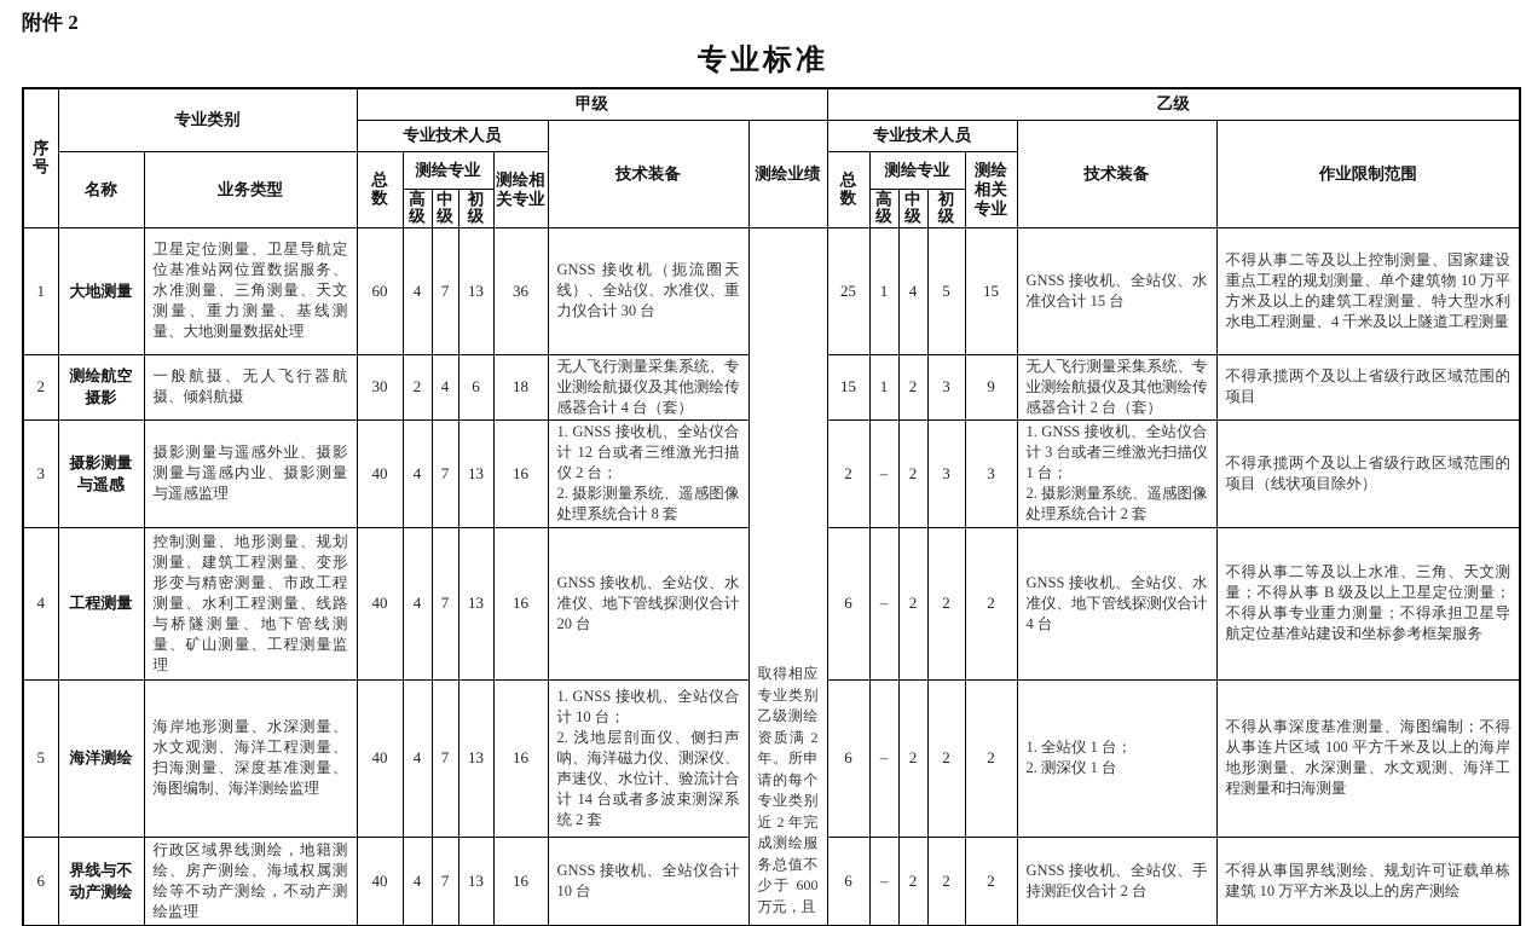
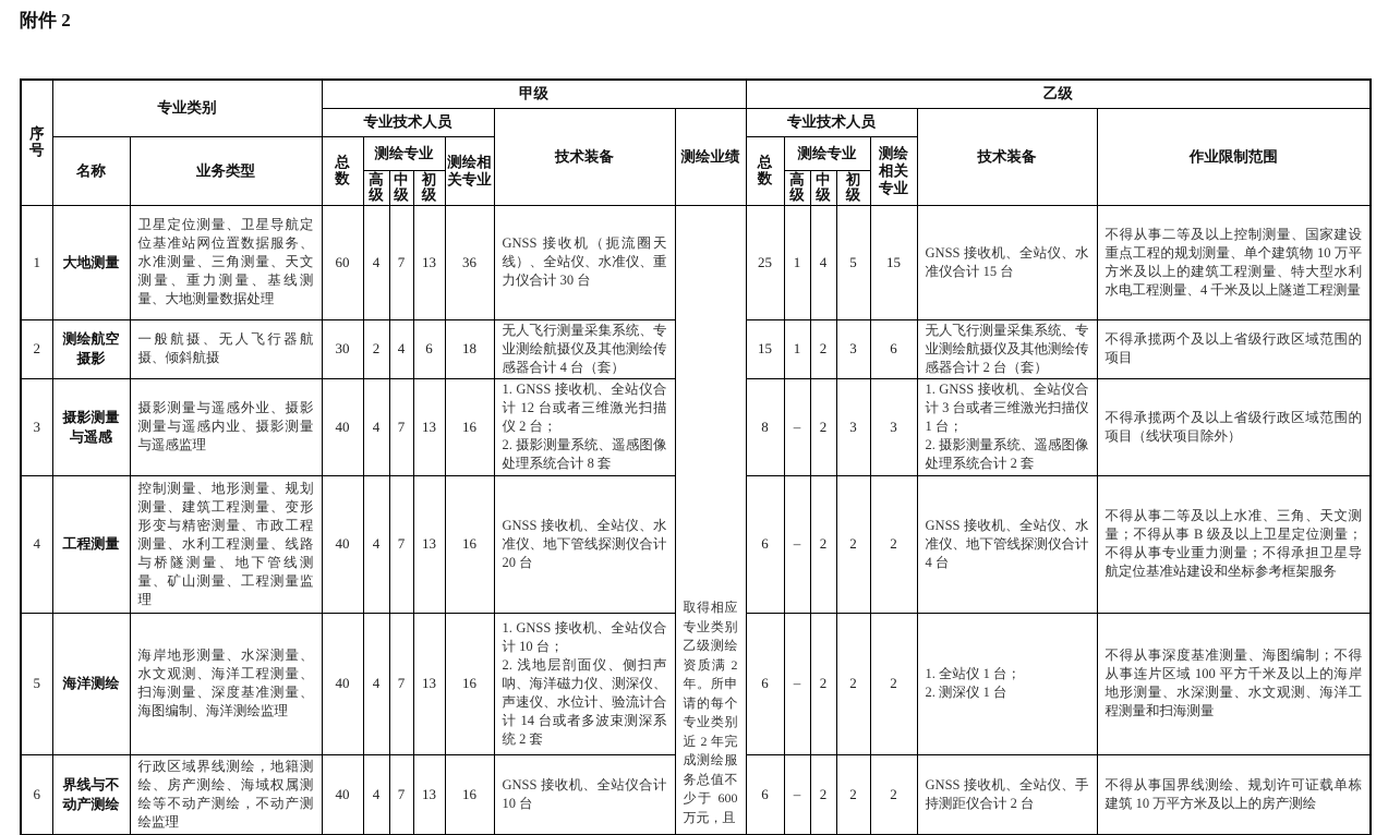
  附件 2
- 专业标准
  序号	专业类别	甲级	乙级
  专业技术人员	技术装备	测绘业绩	专业技术人员	技术装备	作业限制范围
  名称	业务类型	总数	测绘专业	测绘相关专业	总数	测绘专业	测绘相关专业
  高级	中级	初级	高级	中级	初级
  1	大地测量	卫星定位测量、卫星导航定位基准站网位置数据服务、水准测量、三角测量、天文测量、重力测量、基线测量、大地测量数据处理	60	4	7	13	36	GNSS 接收机（扼流圈天线）、全站仪、水准仪、重力仪合计 30 台	取得相应专业类别乙级测绘资质满 2 年。所申请的每个专业类别近 2 年完成测绘服务总值不少于 600 万元，且	25	1	4	5	15	GNSS 接收机、全站仪、水准仪合计 15 台	不得从事二等及以上控制测量、国家建设重点工程的规划测量、单个建筑物 10 万平方米及以上的建筑工程测量、特大型水利水电工程测量、4 千米及以上隧道工程测量
- 2	测绘航空摄影	一般航摄、无人飞行器航摄、倾斜航摄	30	2	4	6	18	无人飞行测量采集系统、专业测绘航摄仪及其他测绘传感器合计 4 台（套）	15	1	2	3	9	无人飞行测量采集系统、专业测绘航摄仪及其他测绘传感器合计 2 台（套）	不得承揽两个及以上省级行政区域范围的项目
+ 2	测绘航空摄影	一般航摄、无人飞行器航摄、倾斜航摄	30	2	4	6	18	无人飞行测量采集系统、专业测绘航摄仪及其他测绘传感器合计 4 台（套）	15	1	2	3	6	无人飞行测量采集系统、专业测绘航摄仪及其他测绘传感器合计 2 台（套）	不得承揽两个及以上省级行政区域范围的项目
- 3	摄影测量与遥感	摄影测量与遥感外业、摄影测量与遥感内业、摄影测量与遥感监理	40	4	7	13	16	1. GNSS 接收机、全站仪合计 12 台或者三维激光扫描仪 2 台； 2. 摄影测量系统、遥感图像处理系统合计 8 套	2	–	2	3	3	1. GNSS 接收机、全站仪合计 3 台或者三维激光扫描仪 1 台； 2. 摄影测量系统、遥感图像处理系统合计 2 套	不得承揽两个及以上省级行政区域范围的项目（线状项目除外）
+ 3	摄影测量与遥感	摄影测量与遥感外业、摄影测量与遥感内业、摄影测量与遥感监理	40	4	7	13	16	1. GNSS 接收机、全站仪合计 12 台或者三维激光扫描仪 2 台； 2. 摄影测量系统、遥感图像处理系统合计 8 套	8	–	2	3	3	1. GNSS 接收机、全站仪合计 3 台或者三维激光扫描仪 1 台； 2. 摄影测量系统、遥感图像处理系统合计 2 套	不得承揽两个及以上省级行政区域范围的项目（线状项目除外）
  4	工程测量	控制测量、地形测量、规划测量、建筑工程测量、变形形变与精密测量、市政工程测量、水利工程测量、线路与桥隧测量、地下管线测量、矿山测量、工程测量监理	40	4	7	13	16	GNSS 接收机、全站仪、水准仪、地下管线探测仪合计 20 台	6	–	2	2	2	GNSS 接收机、全站仪、水准仪、地下管线探测仪合计 4 台	不得从事二等及以上水准、三角、天文测量；不得从事 B 级及以上卫星定位测量；不得从事专业重力测量；不得承担卫星导航定位基准站建设和坐标参考框架服务
  5	海洋测绘	海岸地形测量、水深测量、水文观测、海洋工程测量、扫海测量、深度基准测量、海图编制、海洋测绘监理	40	4	7	13	16	1. GNSS 接收机、全站仪合计 10 台； 2. 浅地层剖面仪、侧扫声呐、海洋磁力仪、测深仪、声速仪、水位计、验流计合计 14 台或者多波束测深系统 2 套	6	–	2	2	2	1. 全站仪 1 台； 2. 测深仪 1 台	不得从事深度基准测量、海图编制；不得从事连片区域 100 平方千米及以上的海岸地形测量、水深测量、水文观测、海洋工程测量和扫海测量
  6	界线与不动产测绘	行政区域界线测绘，地籍测绘、房产测绘、海域权属测绘等不动产测绘，不动产测绘监理	40	4	7	13	16	GNSS 接收机、全站仪合计 10 台	6	–	2	2	2	GNSS 接收机、全站仪、手持测距仪合计 2 台	不得从事国界线测绘、规划许可证载单栋建筑 10 万平方米及以上的房产测绘
